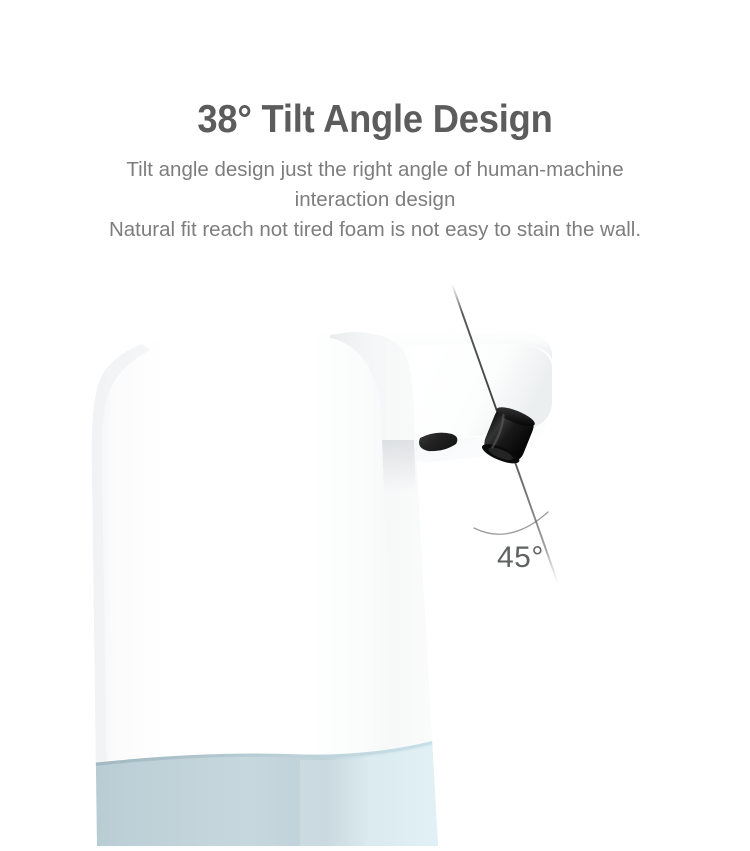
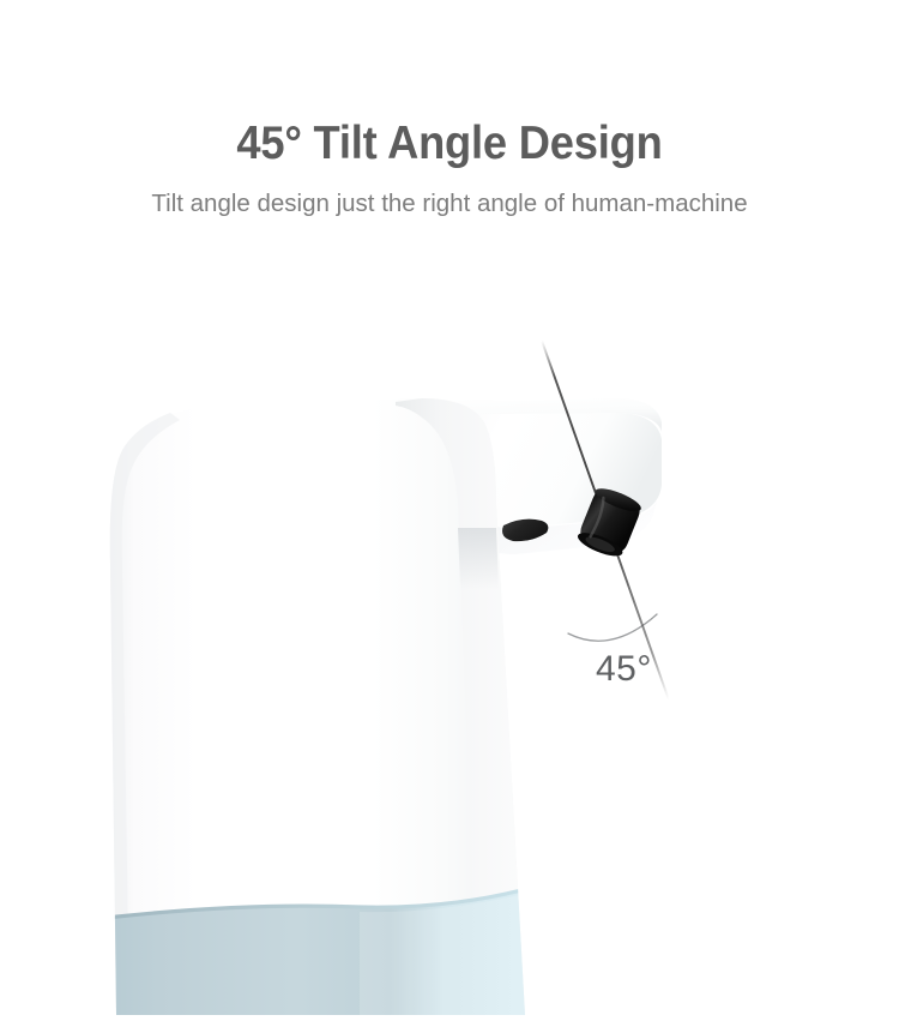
- 38° Tilt Angle Design
+ 45° Tilt Angle Design
  Tilt angle design just the right angle of human-machine
- interaction design
- Natural fit reach not tired foam is not easy to stain the wall.
  45°
